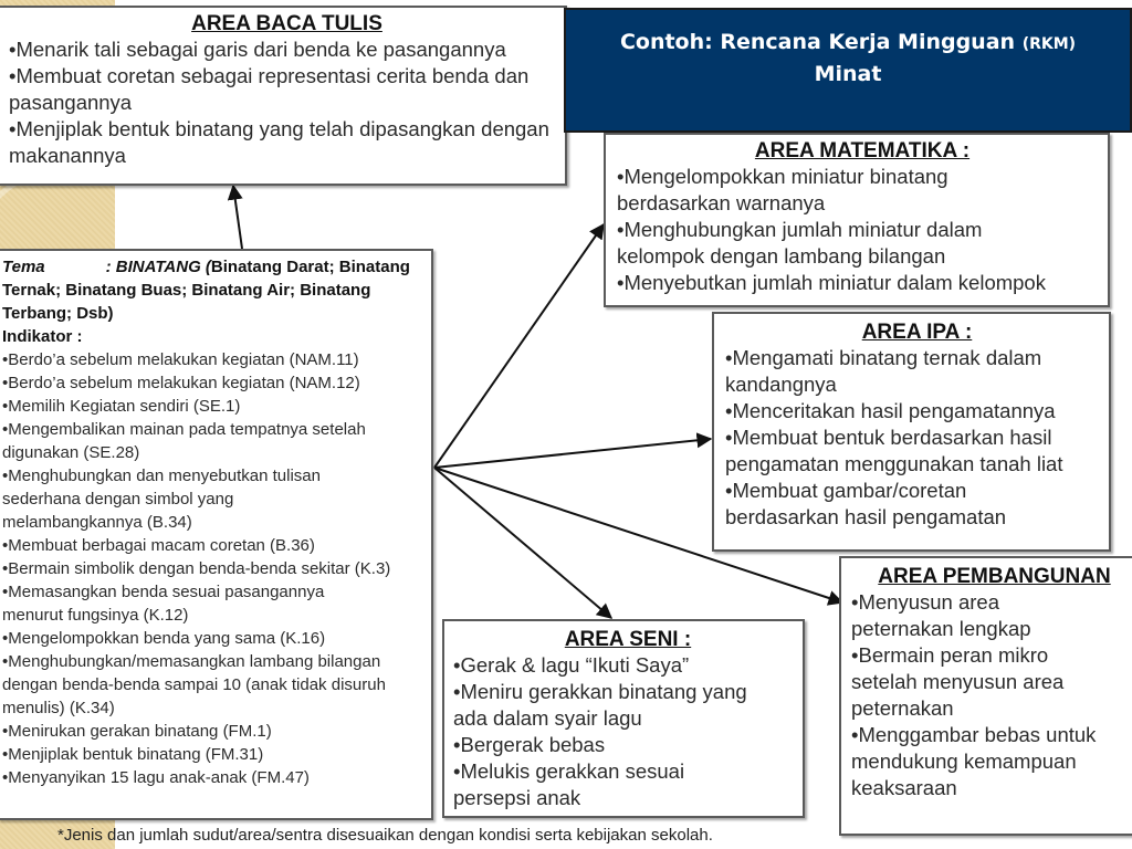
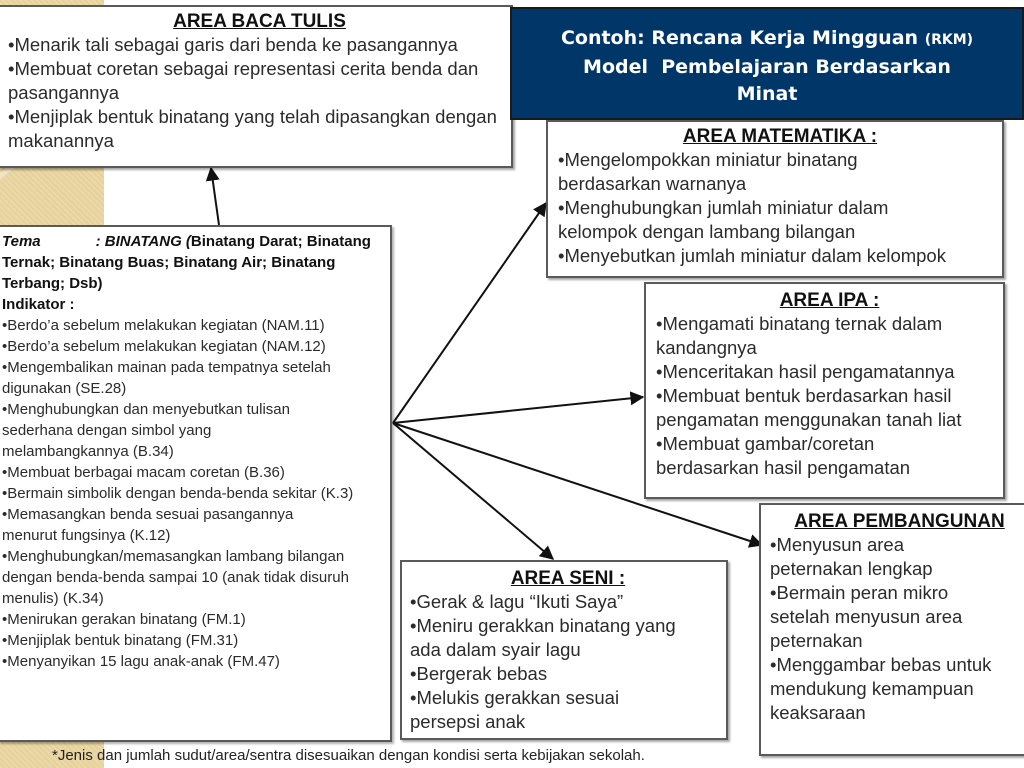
  AREA BACA TULIS
  Menarik tali sebagai garis dari benda ke pasangannya
  Membuat coretan sebagai representasi cerita benda dan pasangannya
  Menjiplak bentuk binatang yang telah dipasangkan dengan makanannya
  Contoh: Rencana Kerja Mingguan (RKM)
+ Model Pembelajaran Berdasarkan
  Minat
  AREA MATEMATIKA :
  Mengelompokkan miniatur binatang berdasarkan warnanya
  Menghubungkan jumlah miniatur dalam kelompok dengan lambang bilangan
  Menyebutkan jumlah miniatur dalam kelompok
  AREA IPA :
  Mengamati binatang ternak dalam kandangnya
  Menceritakan hasil pengamatannya
  Membuat bentuk berdasarkan hasil pengamatan menggunakan tanah liat
  Membuat gambar/coretan berdasarkan hasil pengamatan
  Tema : BINATANG (Binatang Darat; Binatang Ternak; Binatang Buas; Binatang Air; Binatang Terbang; Dsb)
  Indikator :
  Berdo’a sebelum melakukan kegiatan (NAM.11)
  Berdo’a sebelum melakukan kegiatan (NAM.12)
- Memilih Kegiatan sendiri (SE.1)
  Mengembalikan mainan pada tempatnya setelah digunakan (SE.28)
  Menghubungkan dan menyebutkan tulisan sederhana dengan simbol yang melambangkannya (B.34)
  Membuat berbagai macam coretan (B.36)
  Bermain simbolik dengan benda-benda sekitar (K.3)
  Memasangkan benda sesuai pasangannya menurut fungsinya (K.12)
- Mengelompokkan benda yang sama (K.16)
  Menghubungkan/memasangkan lambang bilangan dengan benda-benda sampai 10 (anak tidak disuruh menulis) (K.34)
  Menirukan gerakan binatang (FM.1)
  Menjiplak bentuk binatang (FM.31)
  Menyanyikan 15 lagu anak-anak (FM.47)
  AREA SENI :
  Gerak & lagu “Ikuti Saya”
  Meniru gerakkan binatang yang ada dalam syair lagu
  Bergerak bebas
  Melukis gerakkan sesuai persepsi anak
  AREA PEMBANGUNAN
  Menyusun area peternakan lengkap
  Bermain peran mikro setelah menyusun area peternakan
  Menggambar bebas untuk mendukung kemampuan keaksaraan
  *Jenis dan jumlah sudut/area/sentra disesuaikan dengan kondisi serta kebijakan sekolah.
